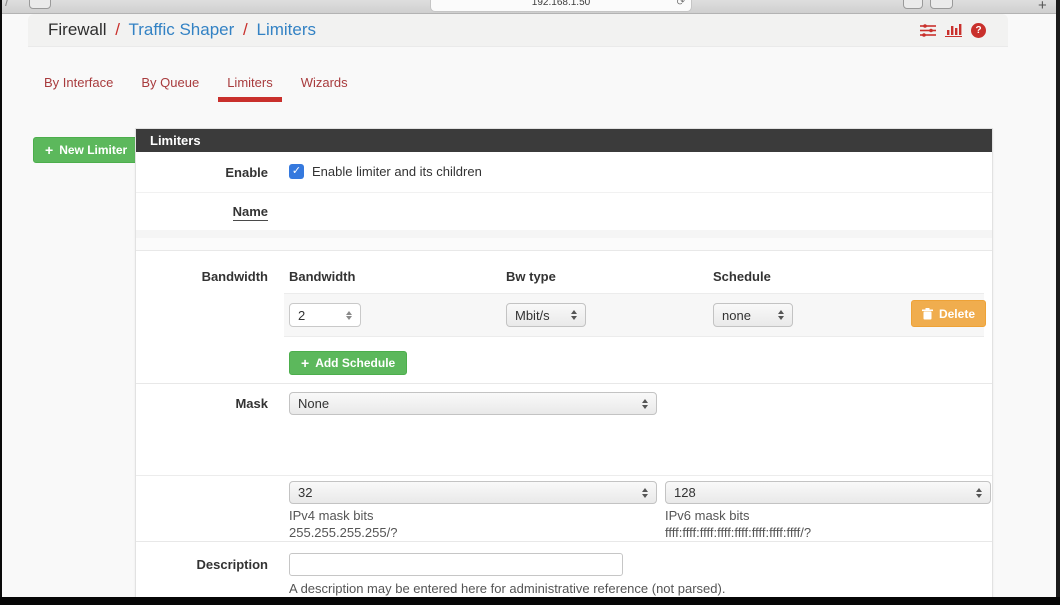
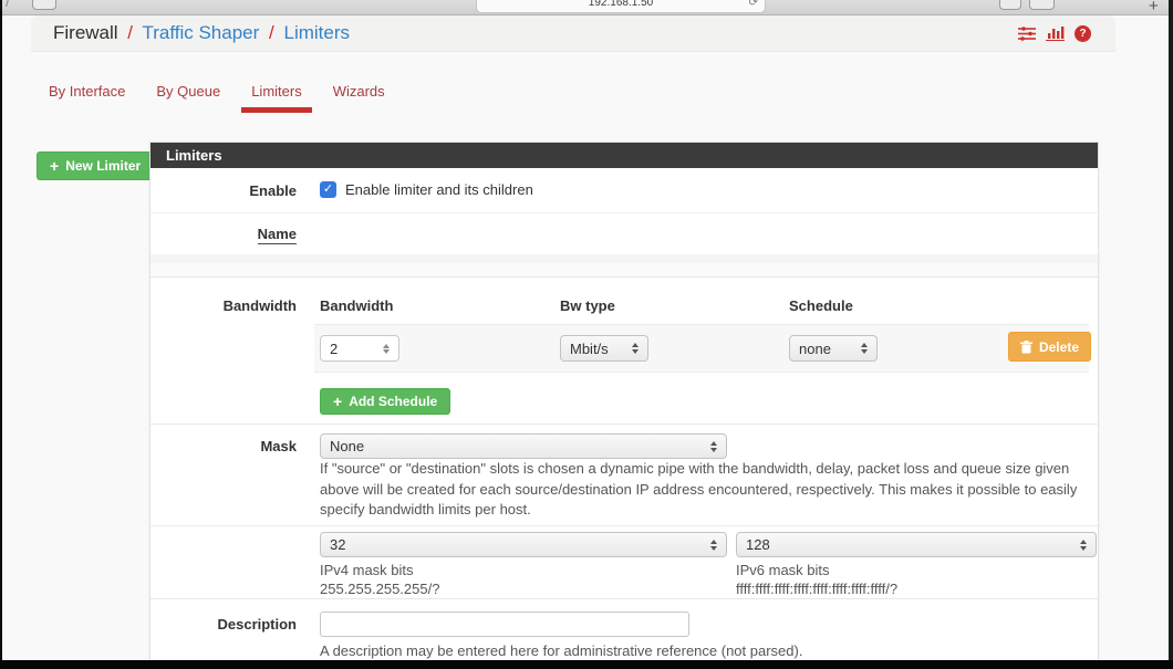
  /
  192.168.1.50
  ⟳
  +
  Firewall / Traffic Shaper / Limiters
  ?
  By Interface
  By Queue
  Limiters
  Wizards
  +
  New Limiter
  Limiters
  Enable
  ✓
  Enable limiter and its children
  Name
  Bandwidth
  Bandwidth
  Bw type
  Schedule
  2
  Mbit/s
  none
  Delete
  +
  Add Schedule
  Mask
  None
+ If "source" or "destination" slots is chosen a dynamic pipe with the bandwidth, delay, packet loss and queue size given above will be created for each source/destination IP address encountered, respectively. This makes it possible to easily specify bandwidth limits per host.
  32
  128
  IPv4 mask bits
  255.255.255.255/?
  IPv6 mask bits
  ffff:ffff:ffff:ffff:ffff:ffff:ffff:ffff/?
  Description
  A description may be entered here for administrative reference (not parsed).
